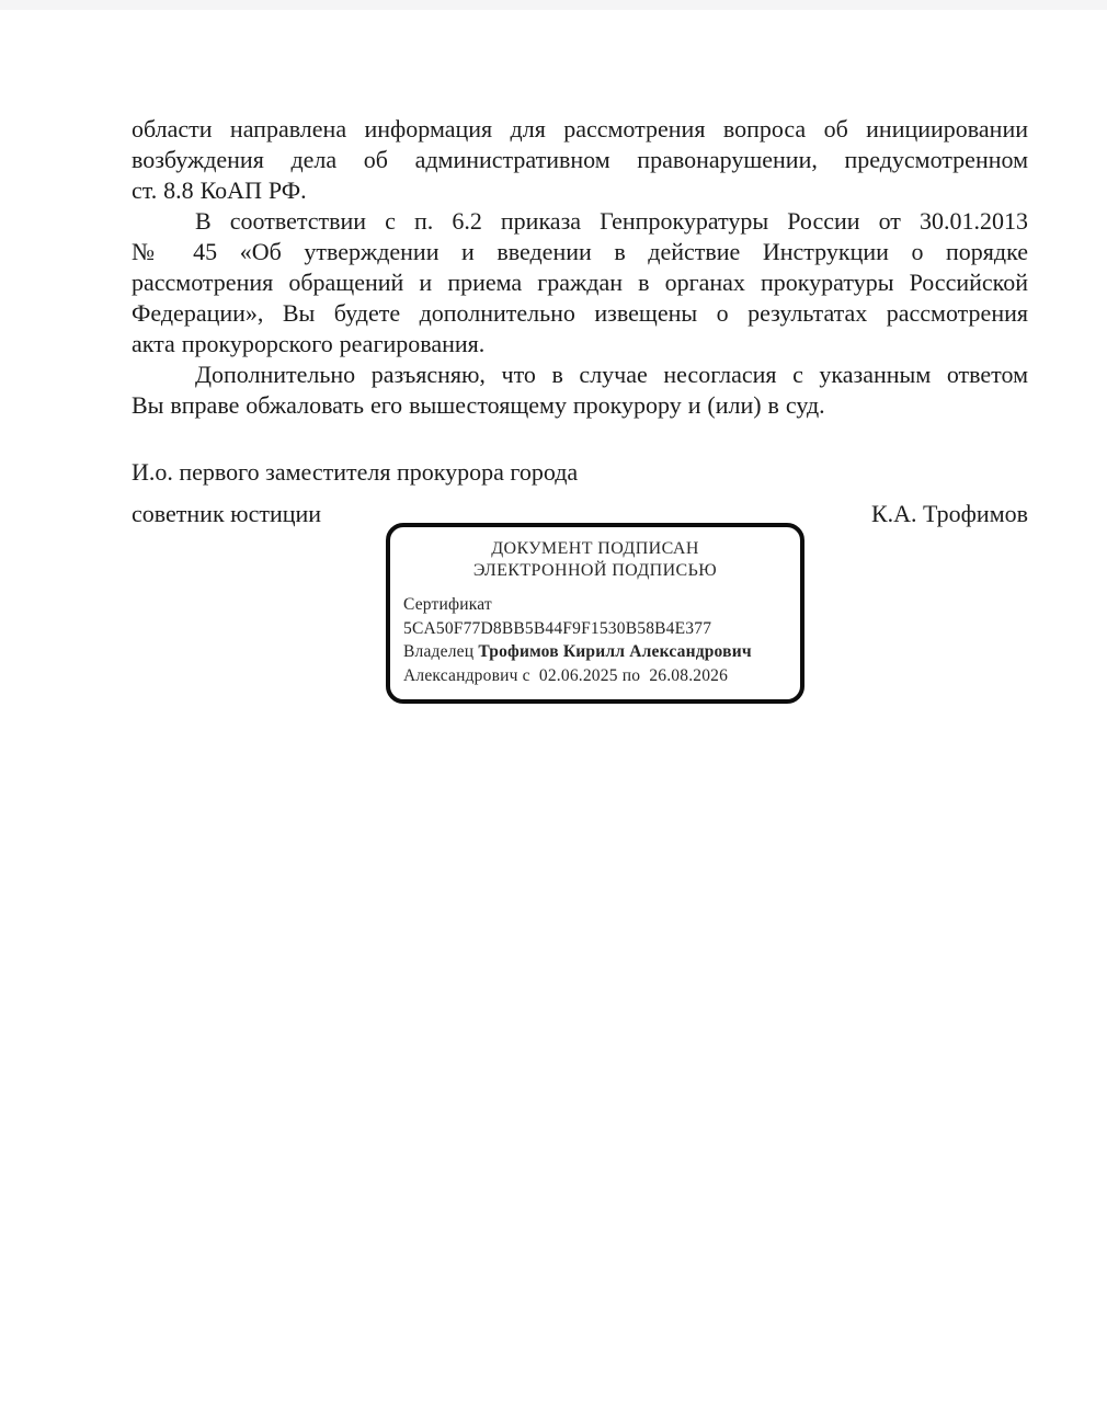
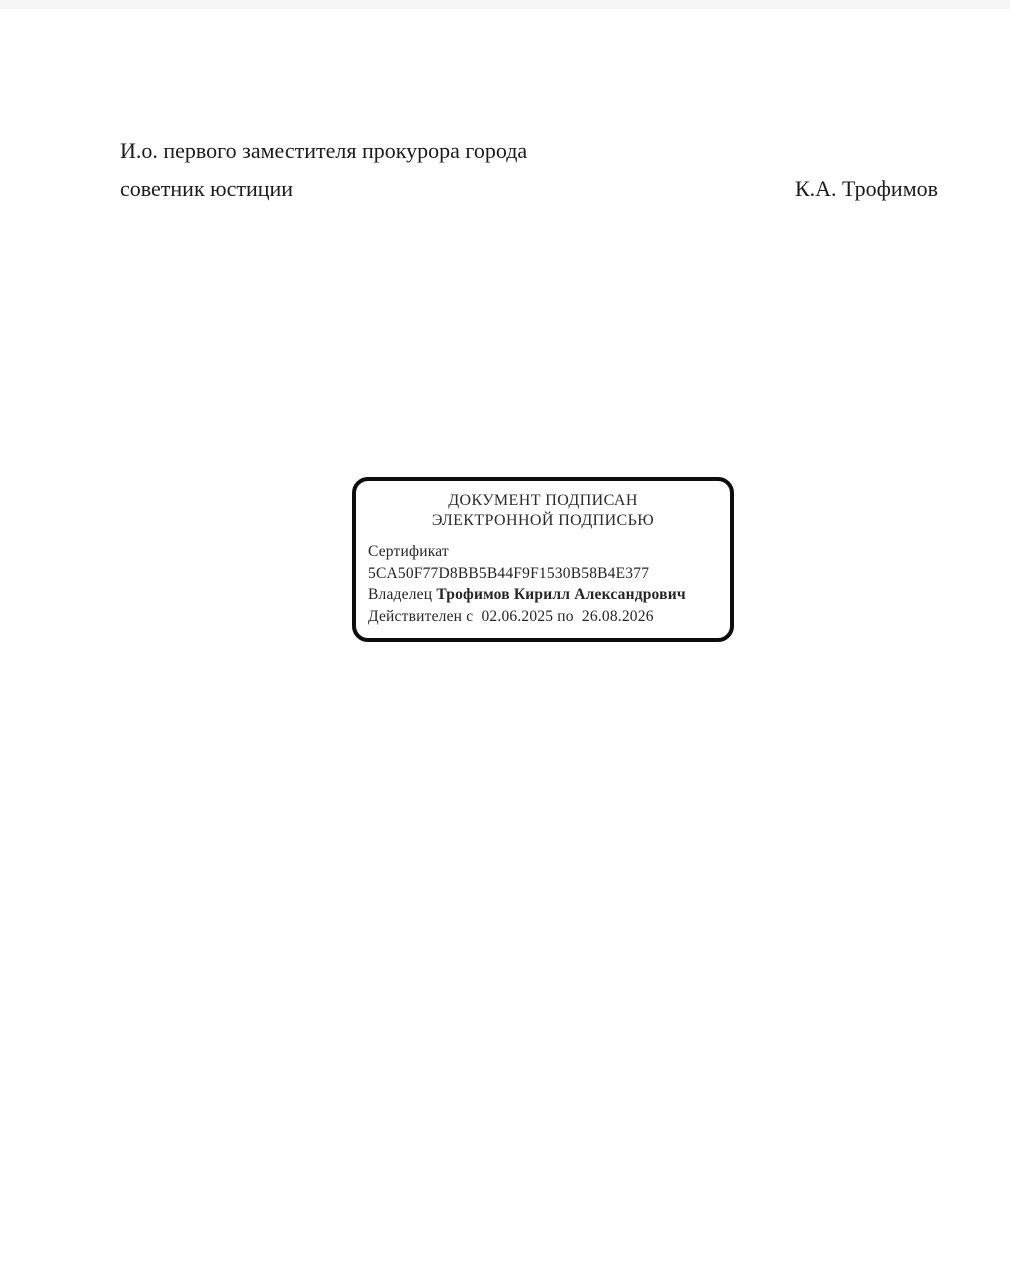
- области направлена информация для рассмотрения вопроса об инициировании
- возбуждения дела об административном правонарушении, предусмотренном
- ст. 8.8 КоАП РФ.
- В соответствии с п. 6.2 приказа Генпрокуратуры России от 30.01.2013
- № 45 «Об утверждении и введении в действие Инструкции о порядке
- рассмотрения обращений и приема граждан в органах прокуратуры Российской
- Федерации», Вы будете дополнительно извещены о результатах рассмотрения
- акта прокурорского реагирования.
- Дополнительно разъясняю, что в случае несогласия с указанным ответом
- Вы вправе обжаловать его вышестоящему прокурору и (или) в суд.
  И.о. первого заместителя прокурора города
  советник юстиции
  К.А. Трофимов
  ДОКУМЕНТ ПОДПИСАН
  ЭЛЕКТРОННОЙ ПОДПИСЬЮ
  Сертификат 5CA50F77D8BB5B44F9F1530B58B4E377
  Владелец Трофимов Кирилл Александрович
- Александрович с 02.06.2025 по 26.08.2026
+ Действителен с 02.06.2025 по 26.08.2026
